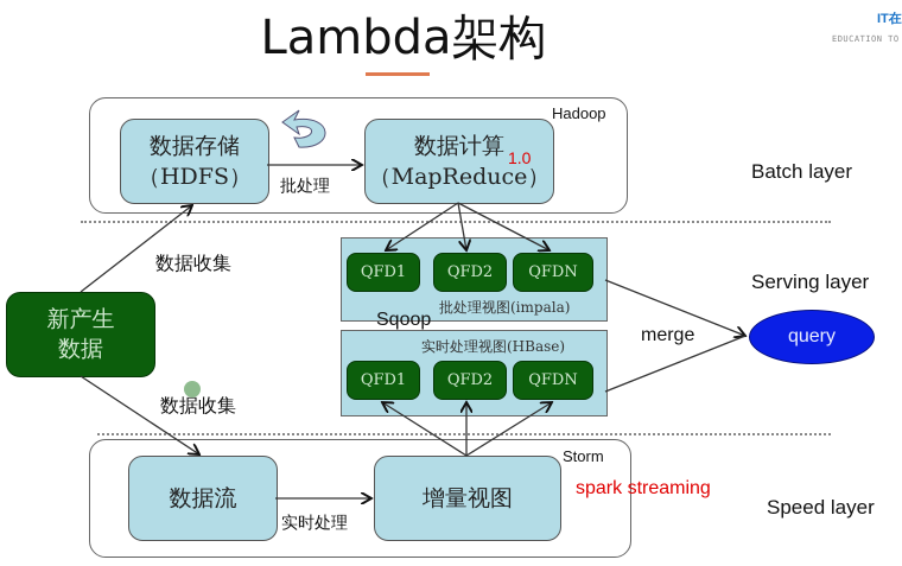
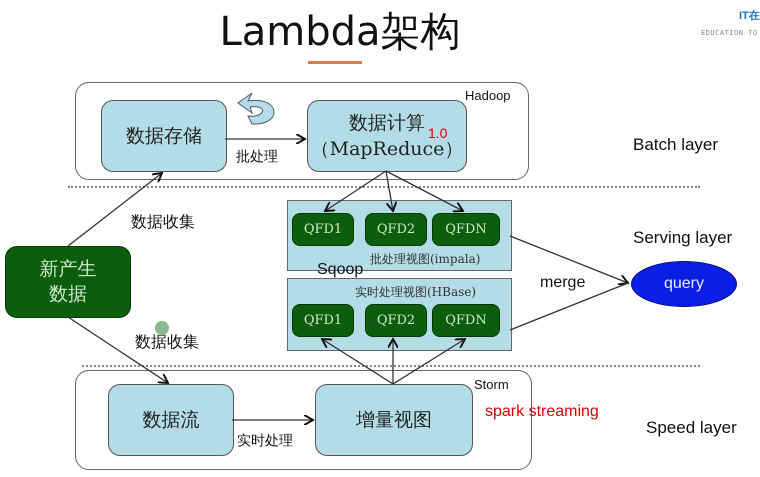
  Lambda架构
  IT在
  EDUCATION TO
  Hadoop
  数据存储
- （HDFS）
  数据计算
  （MapReduce）
  1.0
  批处理
  Batch layer
  新产生
  数据
  数据收集
  数据收集
  QFD1
  QFD2
  QFDN
  批处理视图(impala)
  Sqoop
  实时处理视图(HBase)
  QFD1
  QFD2
  QFDN
  merge
  query
  Serving layer
  Storm
  数据流
  增量视图
  实时处理
  spark streaming
  Speed layer
